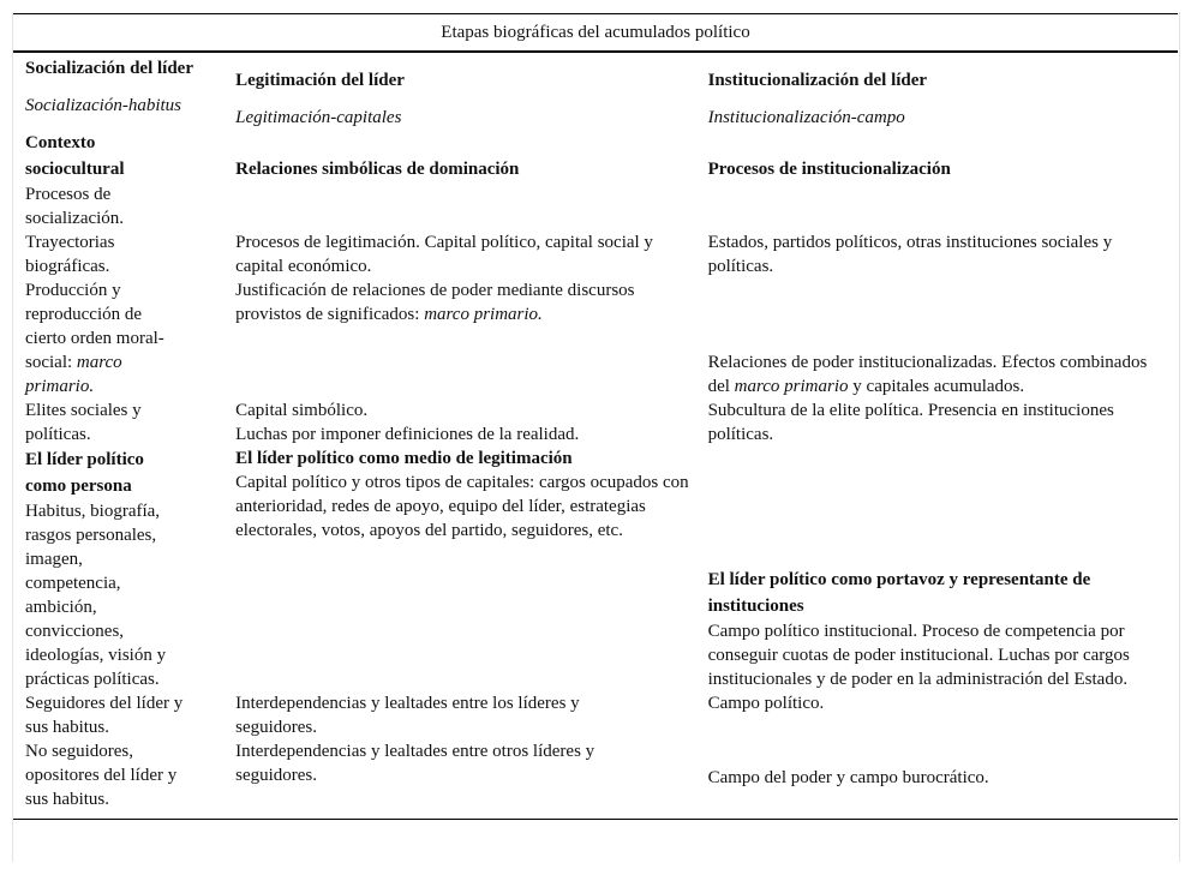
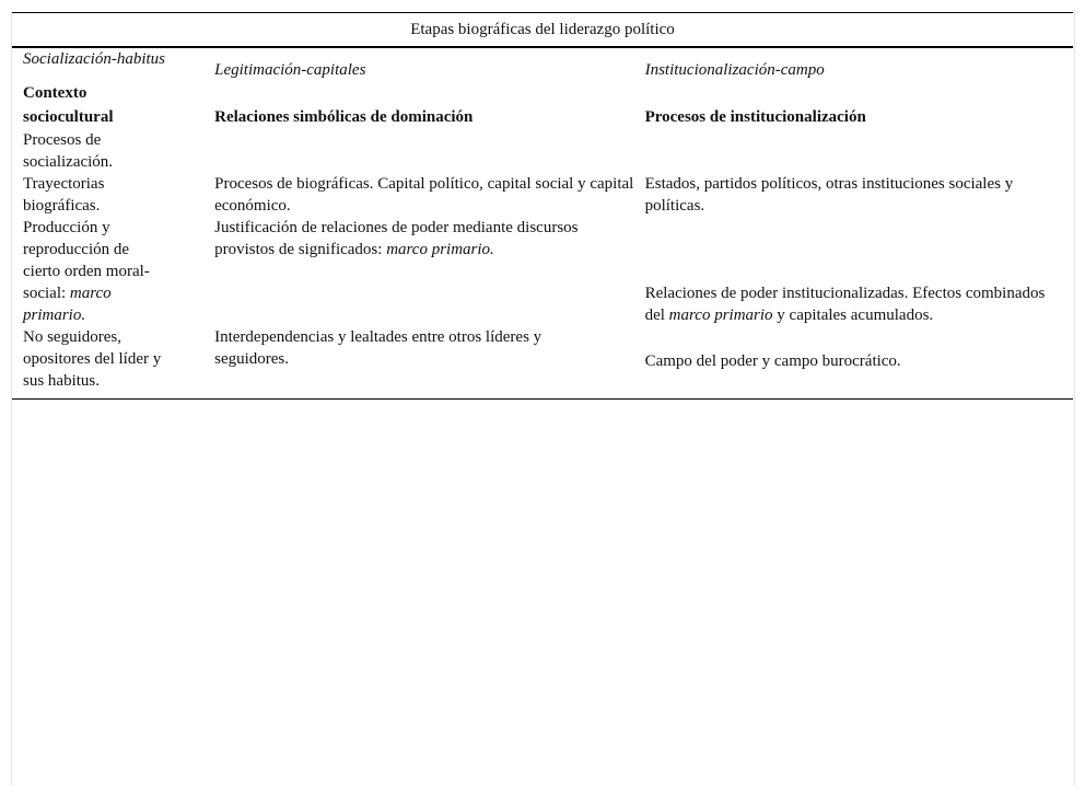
- Etapas biográficas del acumulados político
+ Etapas biográficas del liderazgo político
- Socialización del líder	Legitimación del líder	Institucionalización del líder
  Socialización-habitus	Legitimación-capitales	Institucionalización-campo
  Contexto sociocultural	Relaciones simbólicas de dominación	Procesos de institucionalización
  Procesos de socialización.
- Trayectorias biográficas.	Procesos de legitimación. Capital político, capital social y capital económico.	Estados, partidos políticos, otras instituciones sociales y políticas.
+ Trayectorias biográficas.	Procesos de biográficas. Capital político, capital social y capital económico.	Estados, partidos políticos, otras instituciones sociales y políticas.
  Producción y reproducción de cierto orden moral-social: marco primario.	Justificación de relaciones de poder mediante discursos provistos de significados: marco primario.	Relaciones de poder institucionalizadas. Efectos combinados del marco primario y capitales acumulados.
- Elites sociales y políticas.	Capital simbólico. Luchas por imponer definiciones de la realidad.	Subcultura de la elite política. Presencia en instituciones políticas.
- El líder político como persona Habitus, biografía, rasgos personales, imagen, competencia, ambición, convicciones, ideologías, visión y prácticas políticas.	El líder político como medio de legitimación Capital político y otros tipos de capitales: cargos ocupados con anterioridad, redes de apoyo, equipo del líder, estrategias electorales, votos, apoyos del partido, seguidores, etc.	El líder político como portavoz y representante de instituciones Campo político institucional. Proceso de competencia por conseguir cuotas de poder institucional. Luchas por cargos institucionales y de poder en la administración del Estado.
- Seguidores del líder y sus habitus.	Interdependencias y lealtades entre los líderes y seguidores.	Campo político.
  No seguidores, opositores del líder y sus habitus.	Interdependencias y lealtades entre otros líderes y seguidores.	Campo del poder y campo burocrático.
